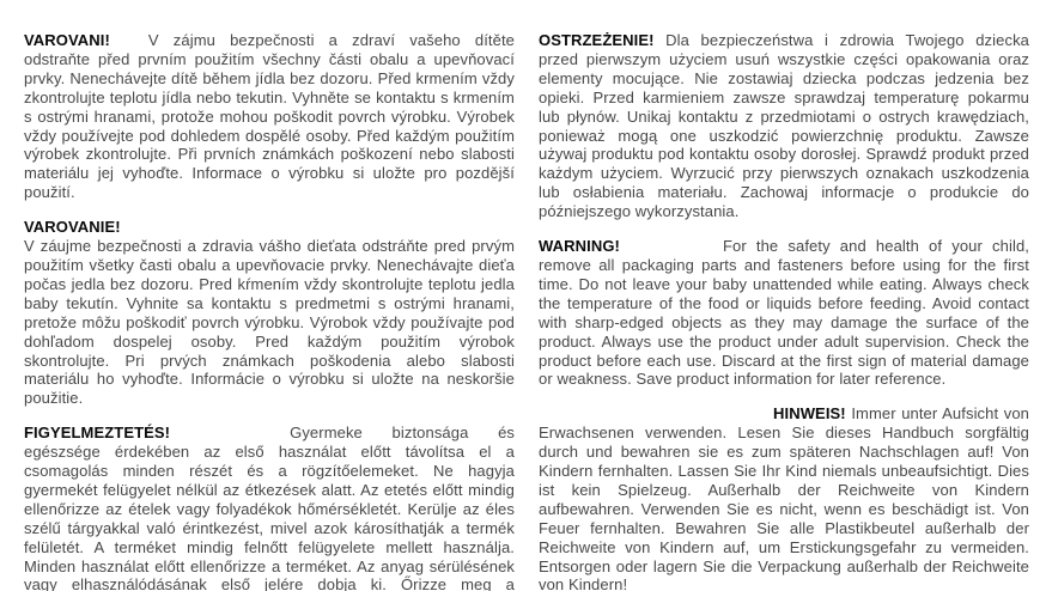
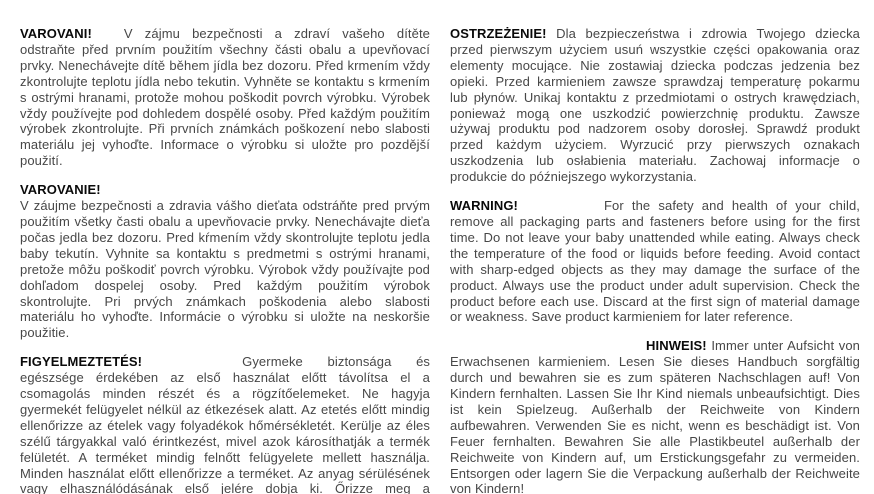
  VAROVANI! V zájmu bezpečnosti a zdraví vašeho dítěte odstraňte před prvním použitím všechny části obalu a upevňovací prvky. Nenechávejte dítě během jídla bez dozoru. Před krmením vždy zkontrolujte teplotu jídla nebo tekutin. Vyhněte se kontaktu s krmením s ostrými hranami, protože mohou poškodit povrch výrobku. Výrobek vždy používejte pod dohledem dospělé osoby. Před každým použitím výrobek zkontrolujte. Při prvních známkách poškození nebo slabosti materiálu jej vyhoďte. Informace o výrobku si uložte pro pozdější použití.
  VAROVANIE!
  V záujme bezpečnosti a zdravia vášho dieťata odstráňte pred prvým použitím všetky časti obalu a upevňovacie prvky. Nenechávajte dieťa počas jedla bez dozoru. Pred kŕmením vždy skontrolujte teplotu jedla baby tekutín. Vyhnite sa kontaktu s predmetmi s ostrými hranami, pretože môžu poškodiť povrch výrobku. Výrobok vždy používajte pod dohľadom dospelej osoby. Pred každým použitím výrobok skontrolujte. Pri prvých známkach poškodenia alebo slabosti materiálu ho vyhoďte. Informácie o výrobku si uložte na neskoršie použitie.
  FIGYELMEZTETÉS! Gyermeke biztonsága és egészsége érdekében az első használat előtt távolítsa el a csomagolás minden részét és a rögzítőelemeket. Ne hagyja gyermekét felügyelet nélkül az étkezések alatt. Az etetés előtt mindig ellenőrizze az ételek vagy folyadékok hőmérsékletét. Kerülje az éles szélű tárgyakkal való érintkezést, mivel azok károsíthatják a termék felületét. A terméket mindig felnőtt felügyelete mellett használja. Minden használat előtt ellenőrizze a terméket. Az anyag sérülésének vagy elhasználódásának első jelére dobja ki. Őrizze meg a
- OSTRZEŻENIE! Dla bezpieczeństwa i zdrowia Twojego dziecka przed pierwszym użyciem usuń wszystkie części opakowania oraz elementy mocujące. Nie zostawiaj dziecka podczas jedzenia bez opieki. Przed karmieniem zawsze sprawdzaj temperaturę pokarmu lub płynów. Unikaj kontaktu z przedmiotami o ostrych krawędziach, ponieważ mogą one uszkodzić powierzchnię produktu. Zawsze używaj produktu pod kontaktu osoby dorosłej. Sprawdź produkt przed każdym użyciem. Wyrzucić przy pierwszych oznakach uszkodzenia lub osłabienia materiału. Zachowaj informacje o produkcie do późniejszego wykorzystania.
+ OSTRZEŻENIE! Dla bezpieczeństwa i zdrowia Twojego dziecka przed pierwszym użyciem usuń wszystkie części opakowania oraz elementy mocujące. Nie zostawiaj dziecka podczas jedzenia bez opieki. Przed karmieniem zawsze sprawdzaj temperaturę pokarmu lub płynów. Unikaj kontaktu z przedmiotami o ostrych krawędziach, ponieważ mogą one uszkodzić powierzchnię produktu. Zawsze używaj produktu pod nadzorem osoby dorosłej. Sprawdź produkt przed każdym użyciem. Wyrzucić przy pierwszych oznakach uszkodzenia lub osłabienia materiału. Zachowaj informacje o produkcie do późniejszego wykorzystania.
- WARNING! For the safety and health of your child, remove all packaging parts and fasteners before using for the first time. Do not leave your baby unattended while eating. Always check the temperature of the food or liquids before feeding. Avoid contact with sharp-edged objects as they may damage the surface of the product. Always use the product under adult supervision. Check the product before each use. Discard at the first sign of material damage or weakness. Save product information for later reference.
+ WARNING! For the safety and health of your child, remove all packaging parts and fasteners before using for the first time. Do not leave your baby unattended while eating. Always check the temperature of the food or liquids before feeding. Avoid contact with sharp-edged objects as they may damage the surface of the product. Always use the product under adult supervision. Check the product before each use. Discard at the first sign of material damage or weakness. Save product karmieniem for later reference.
- HINWEIS! Immer unter Aufsicht von Erwachsenen verwenden. Lesen Sie dieses Handbuch sorgfältig durch und bewahren sie es zum späteren Nachschlagen auf! Von Kindern fernhalten. Lassen Sie Ihr Kind niemals unbeaufsichtigt. Dies ist kein Spielzeug. Außerhalb der Reichweite von Kindern aufbewahren. Verwenden Sie es nicht, wenn es beschädigt ist. Von Feuer fernhalten. Bewahren Sie alle Plastikbeutel außerhalb der Reichweite von Kindern auf, um Erstickungsgefahr zu vermeiden. Entsorgen oder lagern Sie die Verpackung außerhalb der Reichweite von Kindern!
+ HINWEIS! Immer unter Aufsicht von Erwachsenen karmieniem. Lesen Sie dieses Handbuch sorgfältig durch und bewahren sie es zum späteren Nachschlagen auf! Von Kindern fernhalten. Lassen Sie Ihr Kind niemals unbeaufsichtigt. Dies ist kein Spielzeug. Außerhalb der Reichweite von Kindern aufbewahren. Verwenden Sie es nicht, wenn es beschädigt ist. Von Feuer fernhalten. Bewahren Sie alle Plastikbeutel außerhalb der Reichweite von Kindern auf, um Erstickungsgefahr zu vermeiden. Entsorgen oder lagern Sie die Verpackung außerhalb der Reichweite von Kindern!
